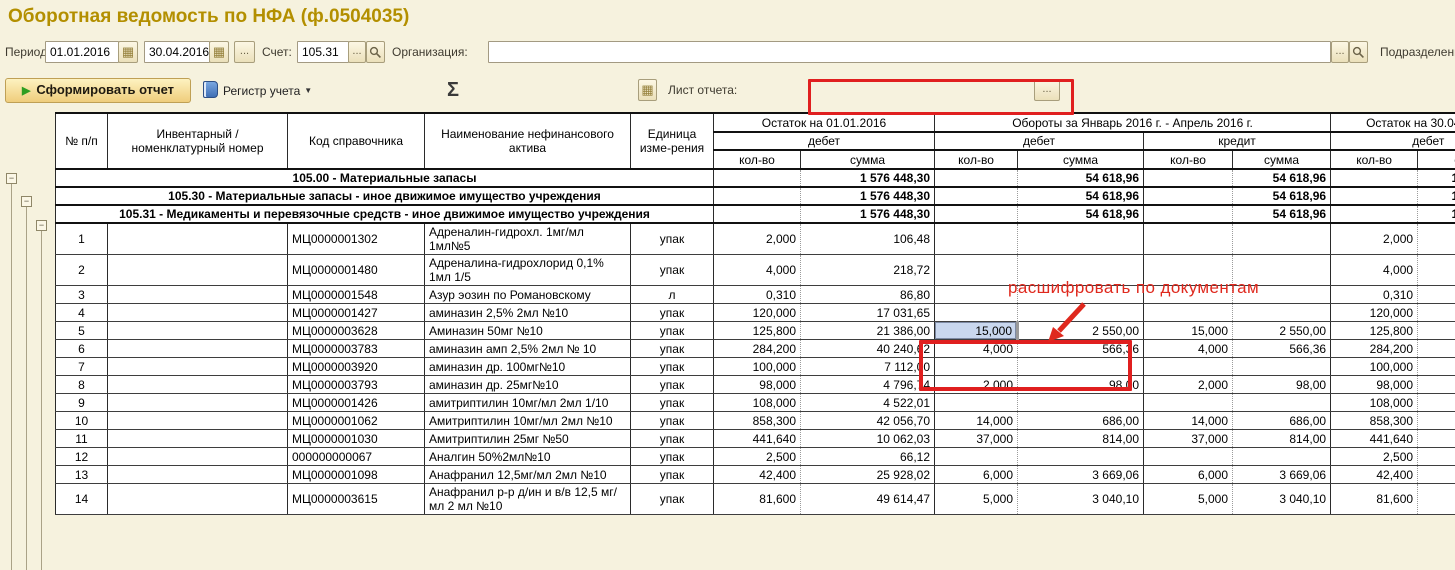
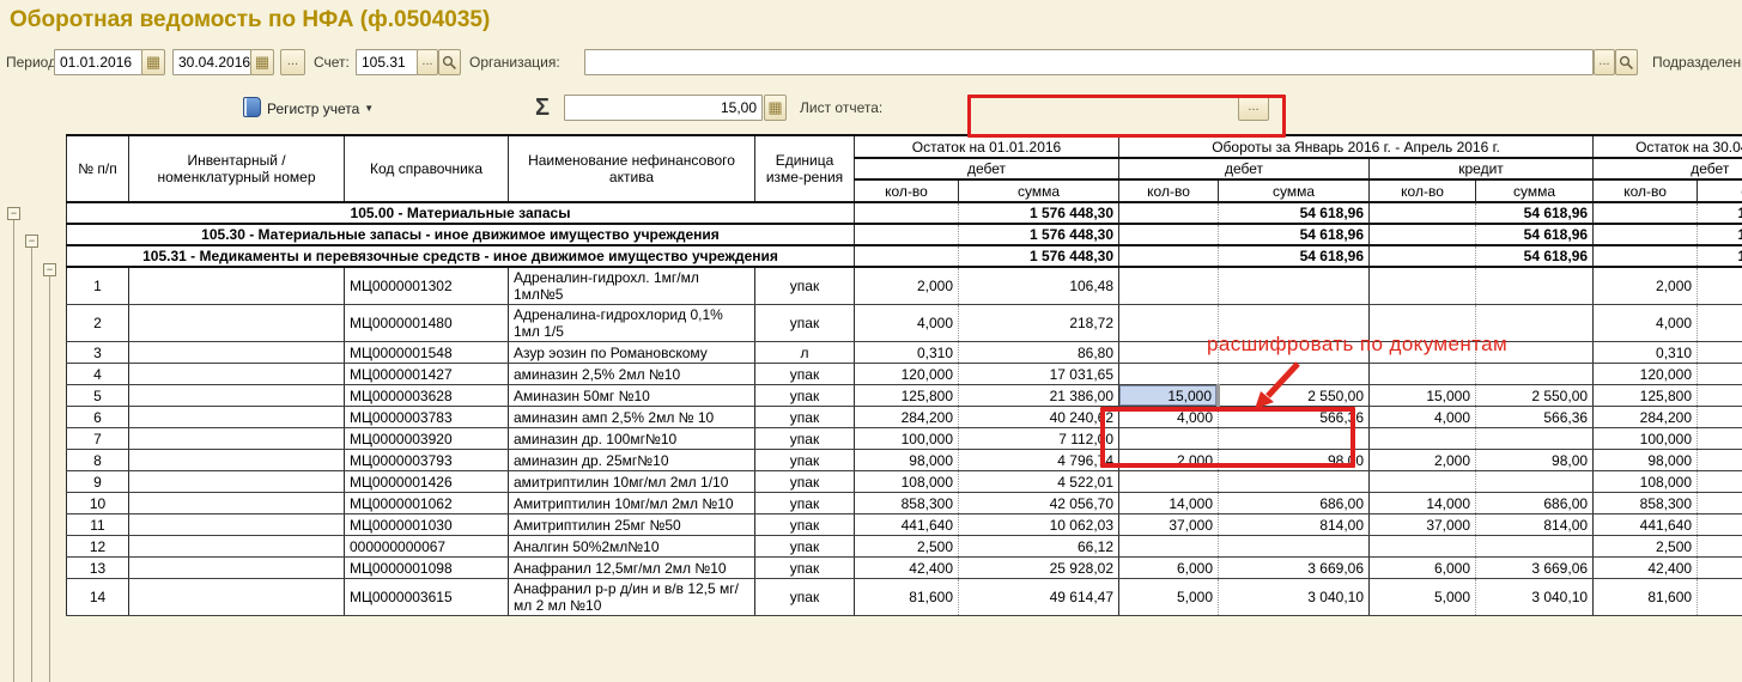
  Оборотная ведомость по НФА (ф.0504035)
  Период
  01.01.2016
  ▦
  30.04.2016
  ▦
  ...
  Счет:
  105.31
  ...
  Организация:
  ...
  Подразделен
- ▶ Сформировать отчет
  Регистр учета ▼
  Σ
+ 15,00
  ▦
  Лист отчета:
  ...
  −
  −
  −
  № п/п	Инвентарный / номенклатурный номер	Код справочника	Наименование нефинансового актива	Единица изме-рения	Остаток на 01.01.2016	Обороты за Январь 2016 г. - Апрель 2016 г.	Остаток на 30.0
  дебет	дебет	кредит	дебет
  кол-во	сумма	кол-во	сумма	кол-во	сумма	кол-во
  105.00 - Материальные запасы		1 576 448,30		54 618,96		54 618,96
  105.30 - Материальные запасы - иное движимое имущество учреждения		1 576 448,30		54 618,96		54 618,96
  105.31 - Медикаменты и перевязочные средств - иное движимое имущество учреждения		1 576 448,30		54 618,96		54 618,96
  1		МЦ0000001302	Адреналин-гидрохл. 1мг/мл 1мл№5	упак	2,000	106,48					2,000
  2		МЦ0000001480	Адреналина-гидрохлорид 0,1% 1мл 1/5	упак	4,000	218,72					4,000
  3		МЦ0000001548	Азур эозин по Романовскому	л	0,310	86,80					0,310
  4		МЦ0000001427	аминазин 2,5% 2мл №10	упак	120,000	17 031,65					120,000
  5		МЦ0000003628	Аминазин 50мг №10	упак	125,800	21 386,00	15,000	2 550,00	15,000	2 550,00	125,800
  6		МЦ0000003783	аминазин амп 2,5% 2мл № 10	упак	284,200	40 240,62	4,000	566,36	4,000	566,36	284,200
  7		МЦ0000003920	аминазин др. 100мг№10	упак	100,000	7 112,00					100,000
  8		МЦ0000003793	аминазин др. 25мг№10	упак	98,000	4 796,74	2,000	98,00	2,000	98,00	98,000
  9		МЦ0000001426	амитриптилин 10мг/мл 2мл 1/10	упак	108,000	4 522,01					108,000
  10		МЦ0000001062	Амитриптилин 10мг/мл 2мл №10	упак	858,300	42 056,70	14,000	686,00	14,000	686,00	858,300
  11		МЦ0000001030	Амитриптилин 25мг №50	упак	441,640	10 062,03	37,000	814,00	37,000	814,00	441,640
  12		000000000067	Аналгин 50%2мл№10	упак	2,500	66,12					2,500
  13		МЦ0000001098	Анафранил 12,5мг/мл 2мл №10	упак	42,400	25 928,02	6,000	3 669,06	6,000	3 669,06	42,400
  14		МЦ0000003615	Анафранил р-р д/ин и в/в 12,5 мг/мл 2 мл №10	упак	81,600	49 614,47	5,000	3 040,10	5,000	3 040,10	81,600
  расшифровать по документам
